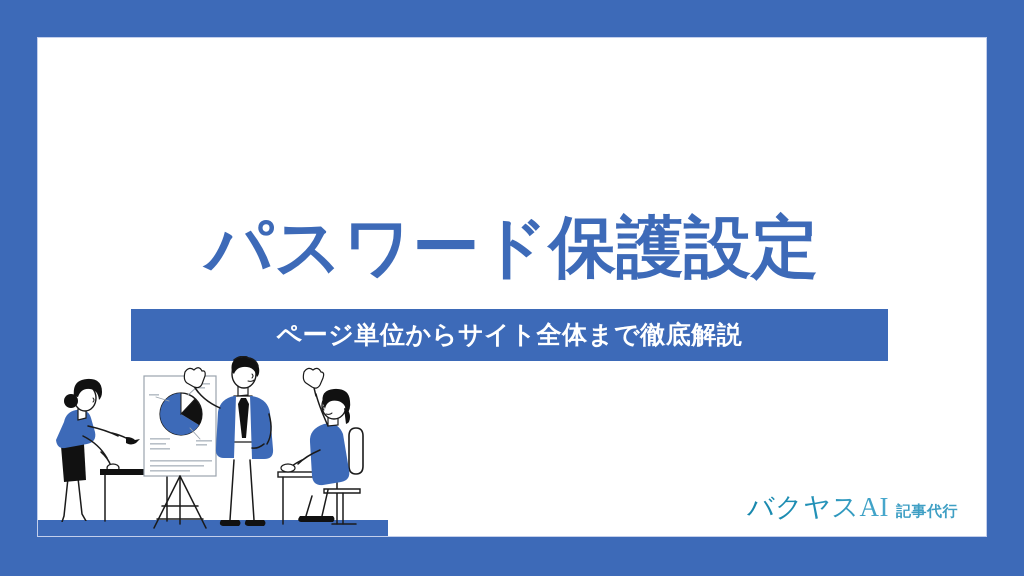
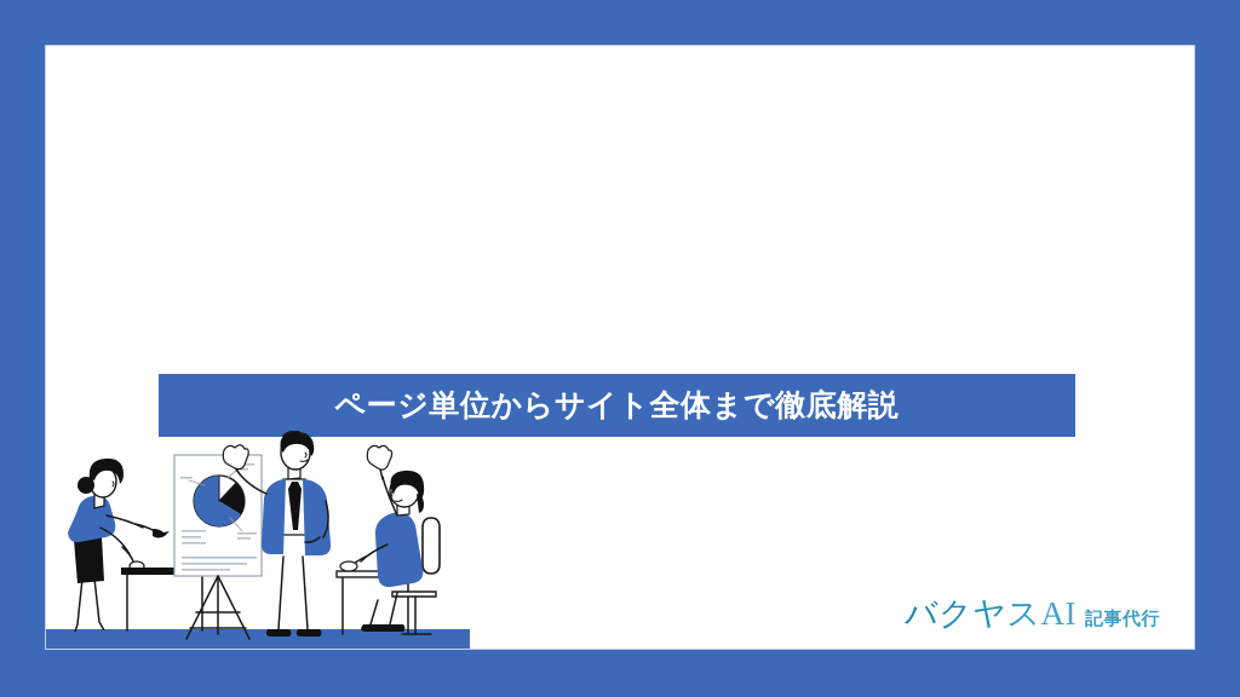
- パスワード保護設定
  ページ単位からサイト全体まで徹底解説
  バクヤスAI
  記事代行
